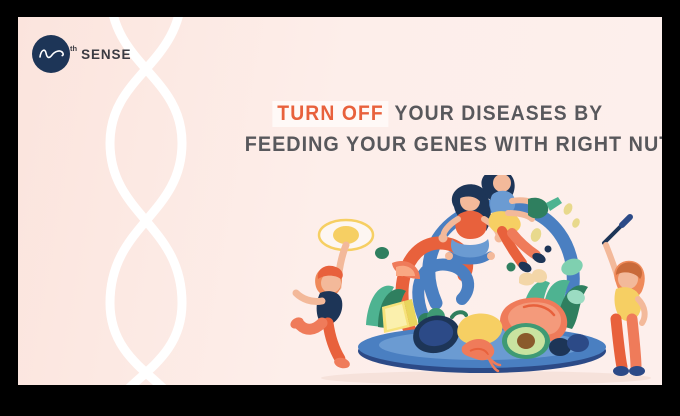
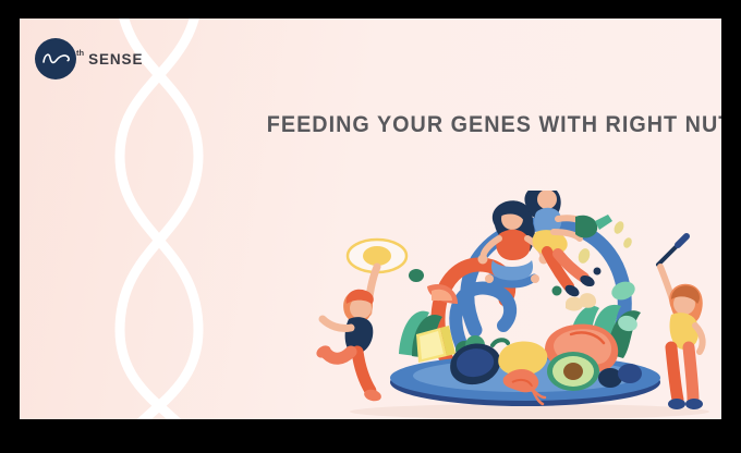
  th
  SENSE
- TURN OFF YOUR DISEASES BY
  FEEDING YOUR GENES WITH RIGHT NU
